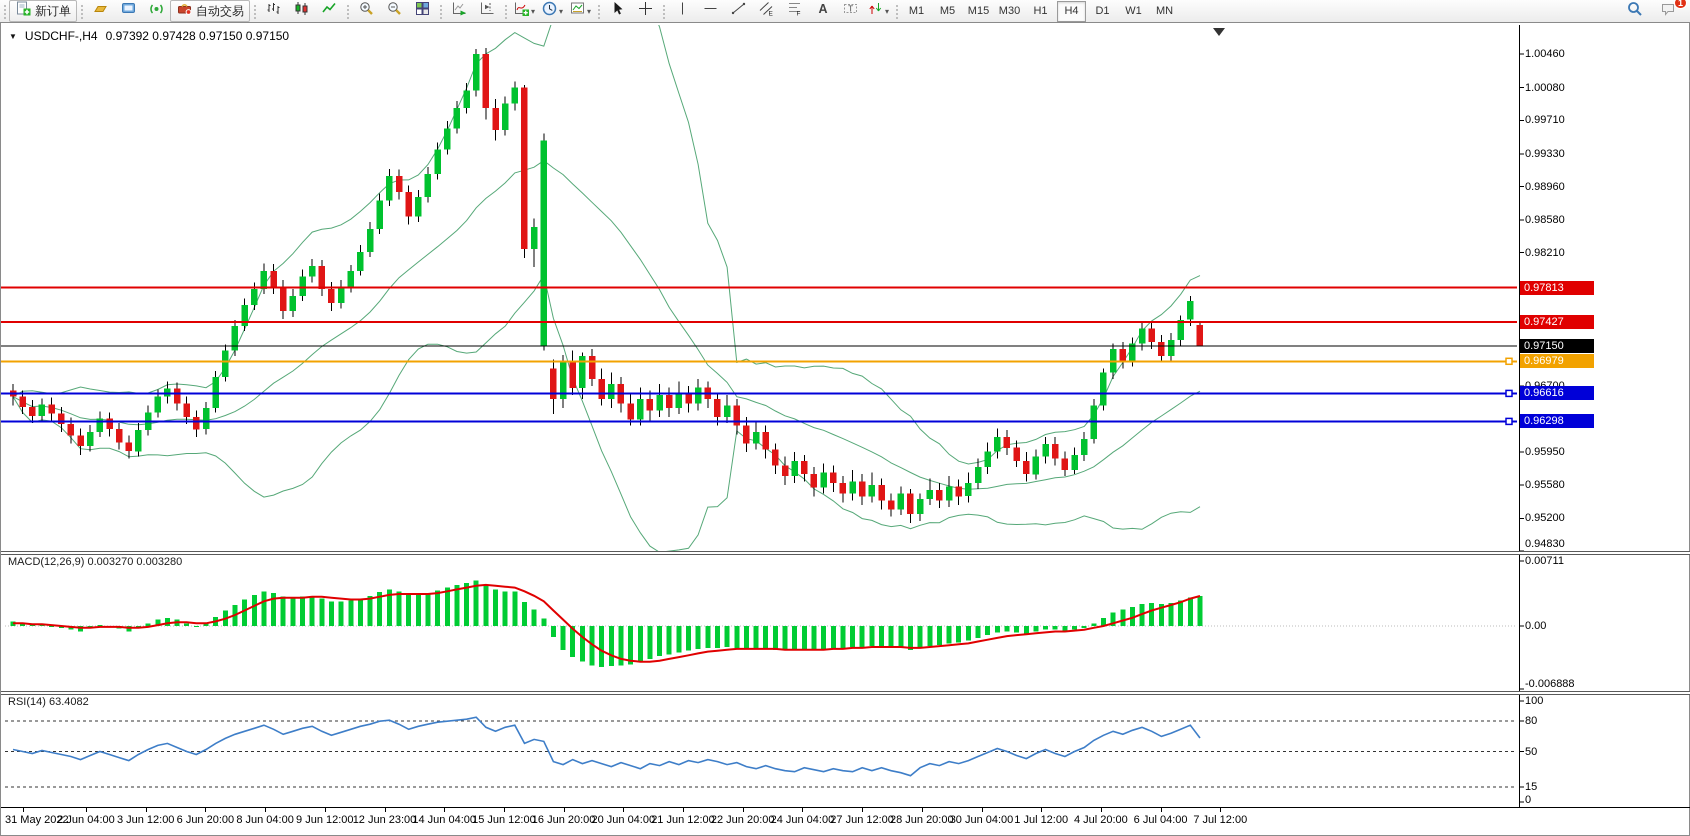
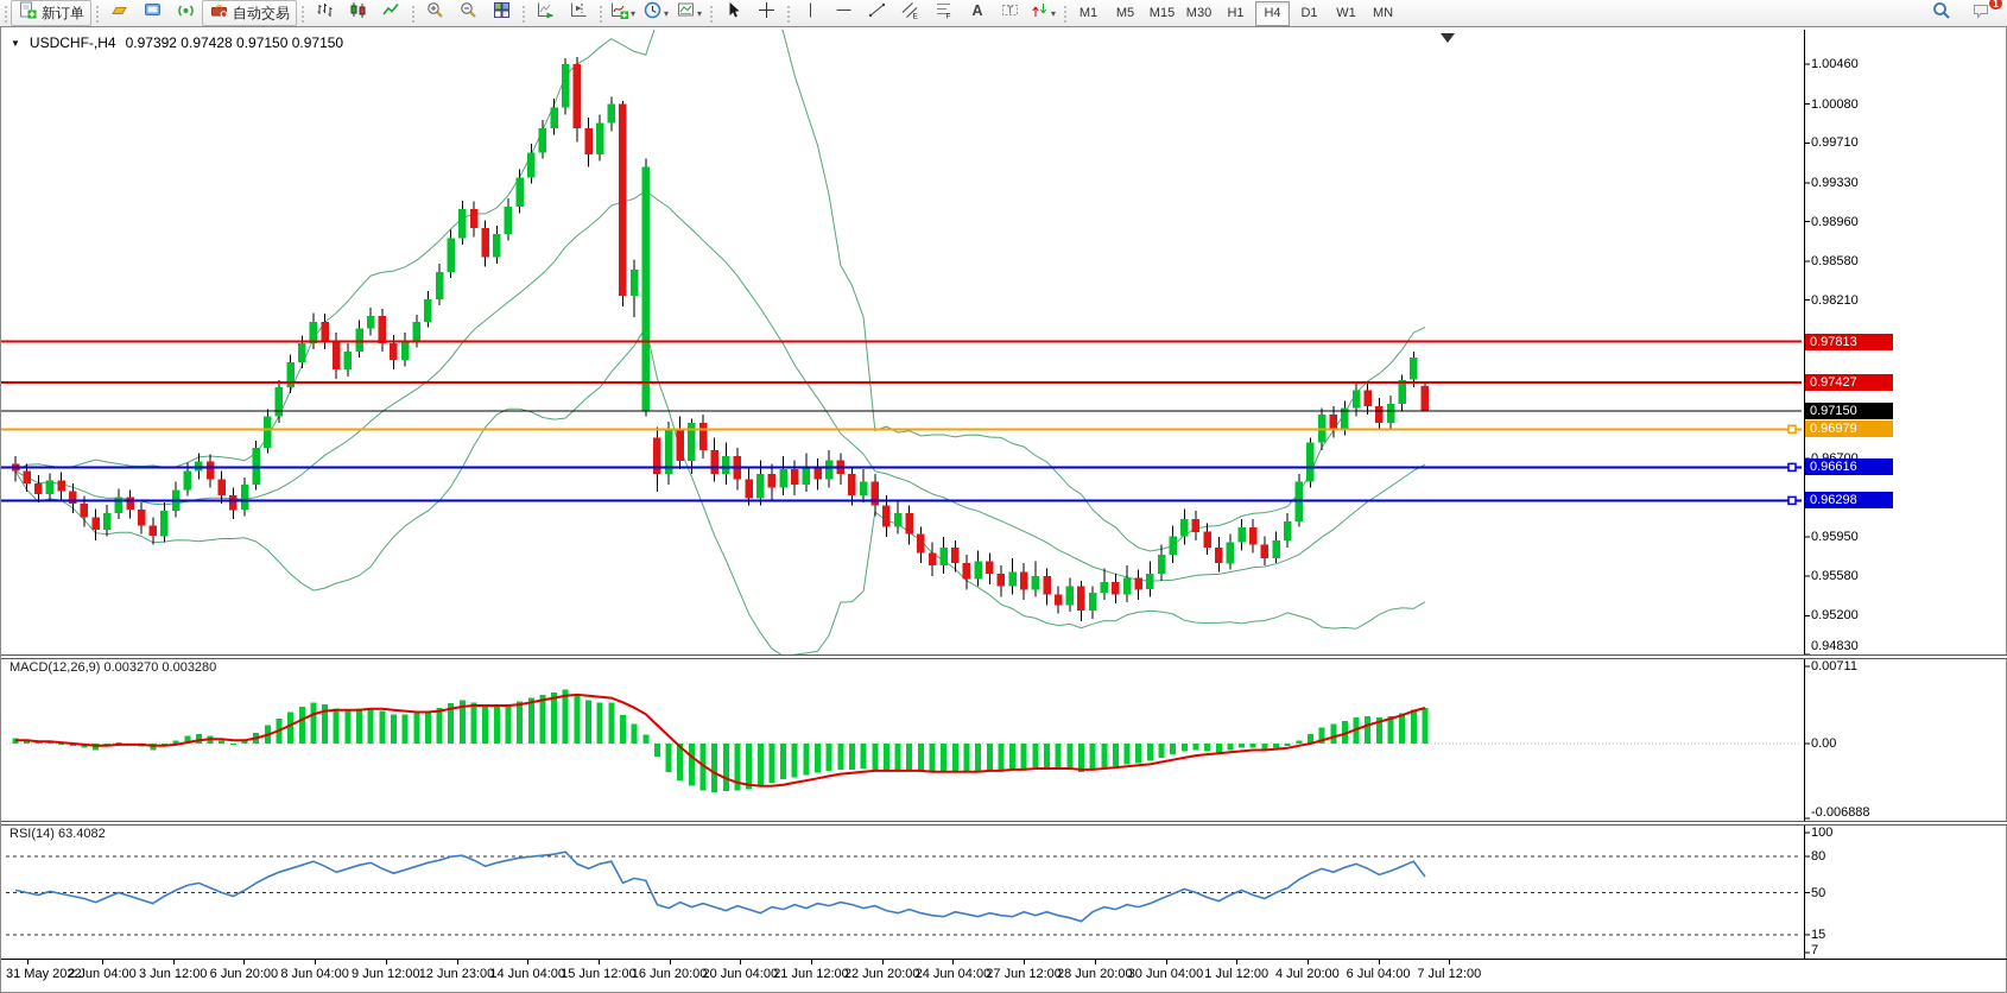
  新订单
  自动交易
  ▾
  ▾
  ▾
  A
  T
  ▾
  M1
  M5
  M15
  M30
  H1
  H4
  D1
  W1
  MN
  1
  ▼
  USDCHF-,H4
  0.97392 0.97428 0.97150 0.97150
  MACD(12,26,9) 0.003270 0.003280
  RSI(14) 63.4082
  1.00460
  1.00080
  0.99710
  0.99330
  0.98960
  0.98580
  0.98210
  0.95950
  0.95580
  0.95200
  0.94830
  0.00711
  0.00
  -0.006888
  100
  80
  50
  15
- 0
+ 7
  0.97813
  0.97427
  0.97150
  0.96979
  0.96616
  0.96298
  31 May 2022
  2 Jun 04:00
  3 Jun 12:00
  6 Jun 20:00
  8 Jun 04:00
  9 Jun 12:00
  12 Jun 23:00
  14 Jun 04:00
  15 Jun 12:00
  16 Jun 20:00
  20 Jun 04:00
  21 Jun 12:00
  22 Jun 20:00
  24 Jun 04:00
  27 Jun 12:00
  28 Jun 20:00
  30 Jun 04:00
  1 Jul 12:00
  4 Jul 20:00
  6 Jul 04:00
  7 Jul 12:00
